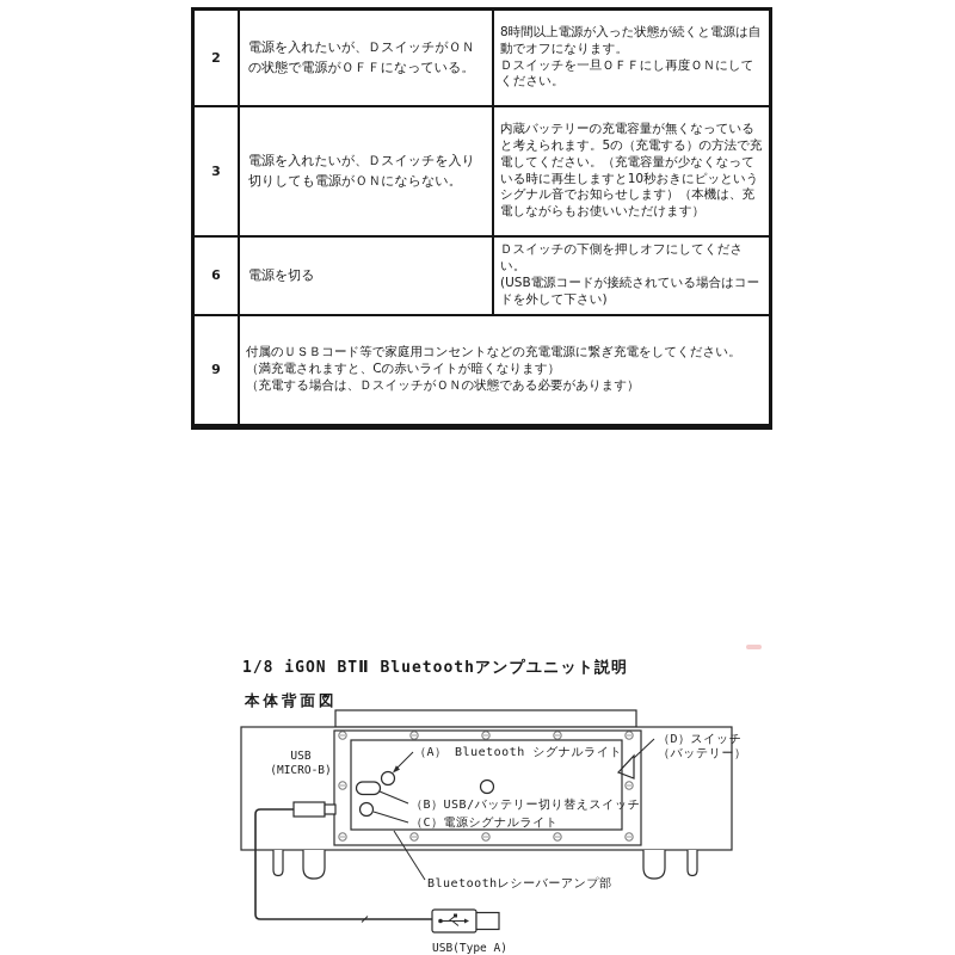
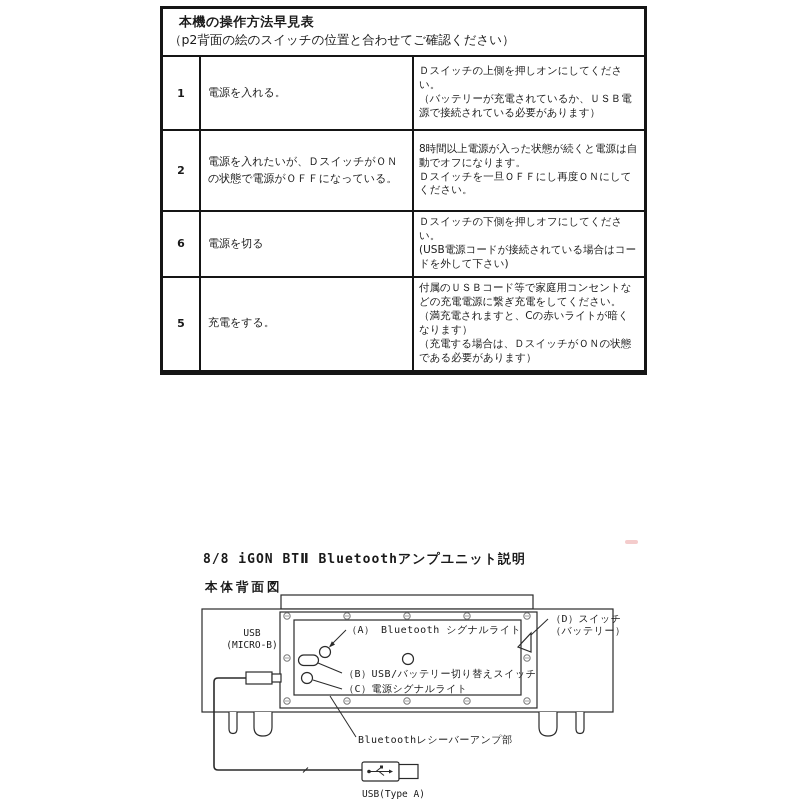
+ 本機の操作方法早見表
+ （p2背面の絵のスイッチの位置と合わせてご確認ください）
+ 1
+ 電源を入れる。
+ Ｄスイッチの上側を押しオンにしてください。
+ （バッテリーが充電されているか、ＵＳＢ電源で接続されている必要があります）
  2
  電源を入れたいが、ＤスイッチがＯＮの状態で電源がＯＦＦになっている。
  8時間以上電源が入った状態が続くと電源は自動でオフになります。
  Ｄスイッチを一旦ＯＦＦにし再度ＯＮにしてください。
- 3
- 電源を入れたいが、Ｄスイッチを入り切りしても電源がＯＮにならない。
- 内蔵バッテリーの充電容量が無くなっていると考えられます。5の（充電する）の方法で充電してください。（充電容量が少なくなっている時に再生しますと10秒おきにピッというシグナル音でお知らせします）（本機は、充電しながらもお使いいただけます）
  6
  電源を切る
  Ｄスイッチの下側を押しオフにしてください。
  (USB電源コードが接続されている場合はコードを外して下さい)
- 9
+ 5
+ 充電をする。
  付属のＵＳＢコード等で家庭用コンセントなどの充電電源に繋ぎ充電をしてください。（満充電されますと、Cの赤いライトが暗くなります）
  （充電する場合は、ＤスイッチがＯＮの状態である必要があります）
- 1/8 iGON BTⅡ Bluetoothアンプユニット説明
+ 8/8 iGON BTⅡ Bluetoothアンプユニット説明
  本体背面図
  USB
  (MICRO-B)
  （A） Bluetooth シグナルライト
  （B）USB/バッテリー切り替えスイッチ
  （C）電源シグナルライト
  （D）スイッチ
  （バッテリー）
  Bluetoothレシーバーアンプ部
  USB(Type A)
